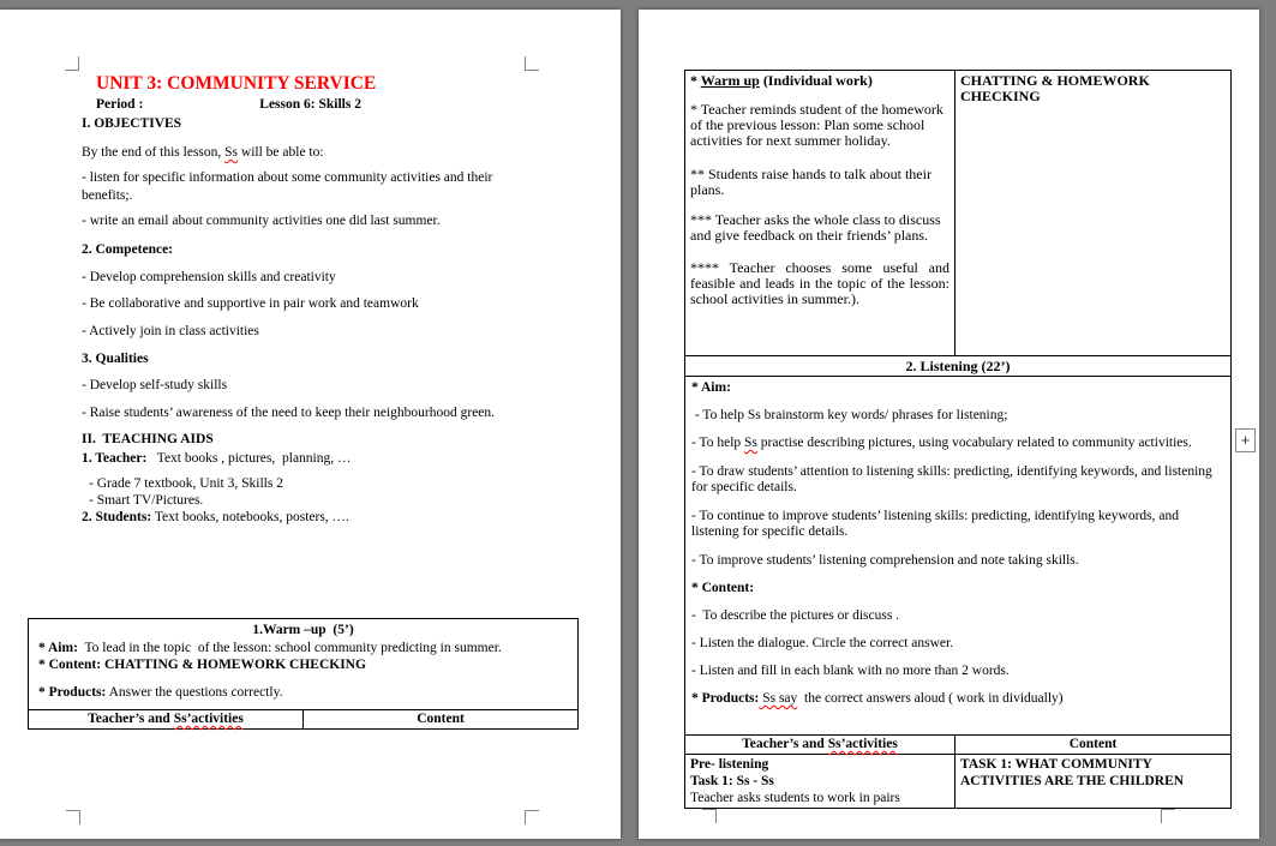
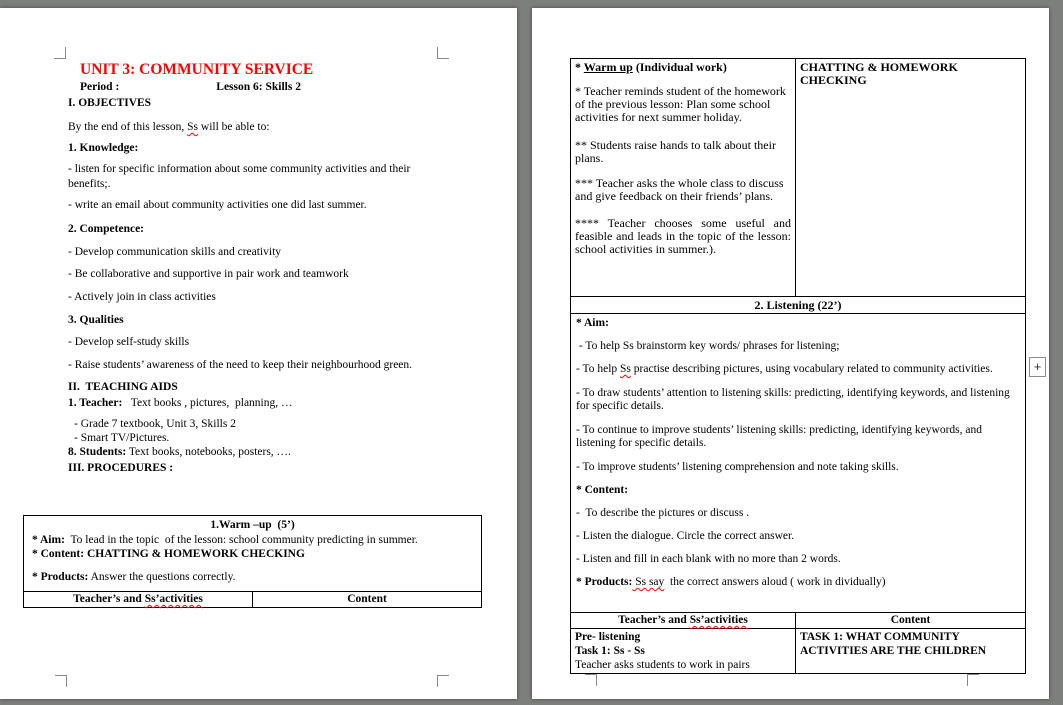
  UNIT 3: COMMUNITY SERVICE
  Period : Lesson 6: Skills 2
  I. OBJECTIVES
  By the end of this lesson, Ss will be able to:
+ 1. Knowledge:
  - listen for specific information about some community activities and their benefits;.
  - write an email about community activities one did last summer.
  2. Competence:
- - Develop comprehension skills and creativity
+ - Develop communication skills and creativity
  - Be collaborative and supportive in pair work and teamwork
  - Actively join in class activities
  3. Qualities
  - Develop self-study skills
  - Raise students’ awareness of the need to keep their neighbourhood green.
  II. TEACHING AIDS
  1. Teacher: Text books , pictures, planning, …
  - Grade 7 textbook, Unit 3, Skills 2
  - Smart TV/Pictures.
- 2. Students: Text books, notebooks, posters, ….
+ 8. Students: Text books, notebooks, posters, ….
+ III. PROCEDURES :
  1.Warm –up (5’) * Aim: To lead in the topic of the lesson: school community predicting in summer. * Content: CHATTING & HOMEWORK CHECKING * Products: Answer the questions correctly.
  Teacher’s and Ss’activities	Content
  * Warm up (Individual work) * Teacher reminds student of the homework of the previous lesson: Plan some school activities for next summer holiday. ** Students raise hands to talk about their plans. *** Teacher asks the whole class to discuss and give feedback on their friends’ plans. **** Teacher chooses some useful and feasible and leads in the topic of the lesson: school activities in summer.).	CHATTING & HOMEWORKCHECKING
  2. Listening (22’)
  * Aim: - To help Ss brainstorm key words/ phrases for listening; - To help Ss practise describing pictures, using vocabulary related to community activities. - To draw students’ attention to listening skills: predicting, identifying keywords, and listening for specific details. - To continue to improve students’ listening skills: predicting, identifying keywords, and listening for specific details. - To improve students’ listening comprehension and note taking skills. * Content: - To describe the pictures or discuss . - Listen the dialogue. Circle the correct answer. - Listen and fill in each blank with no more than 2 words. * Products: Ss say the correct answers aloud ( work in dividually)
  Teacher’s and Ss’activities	Content
  Pre- listening Task 1: Ss - Ss Teacher asks students to work in pairs	TASK 1: WHAT COMMUNITYACTIVITIES ARE THE CHILDREN
  +
